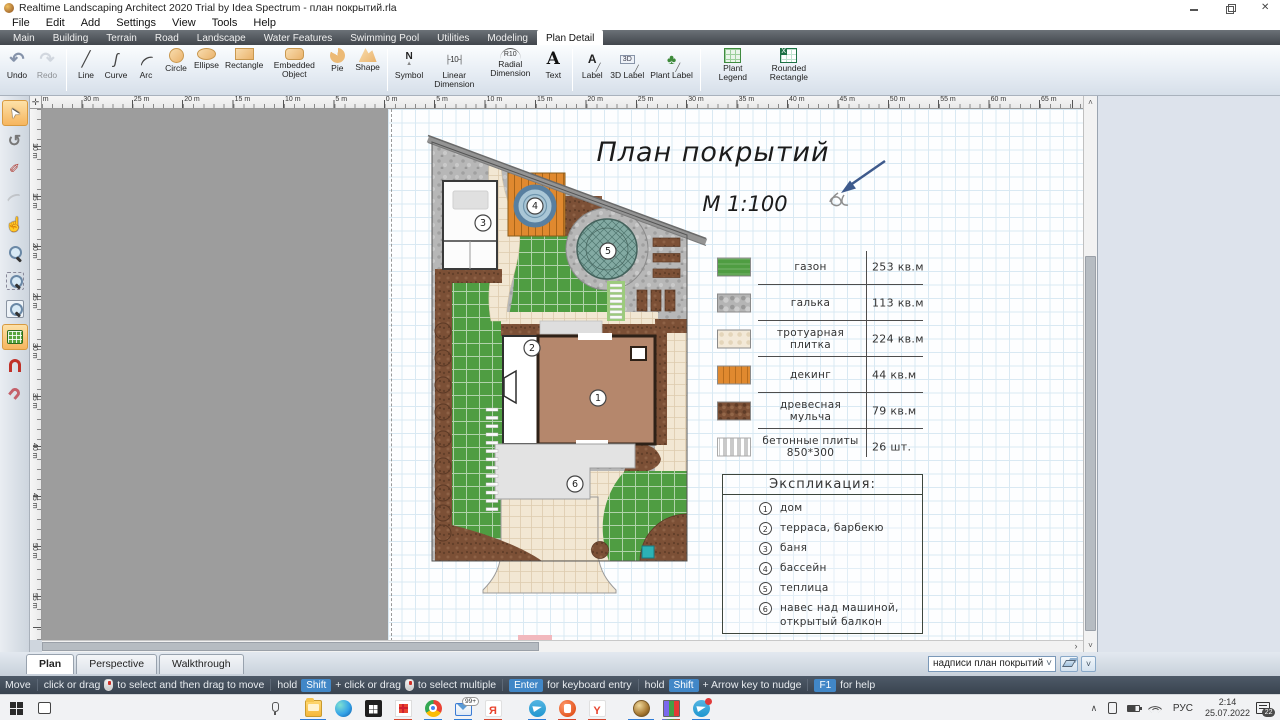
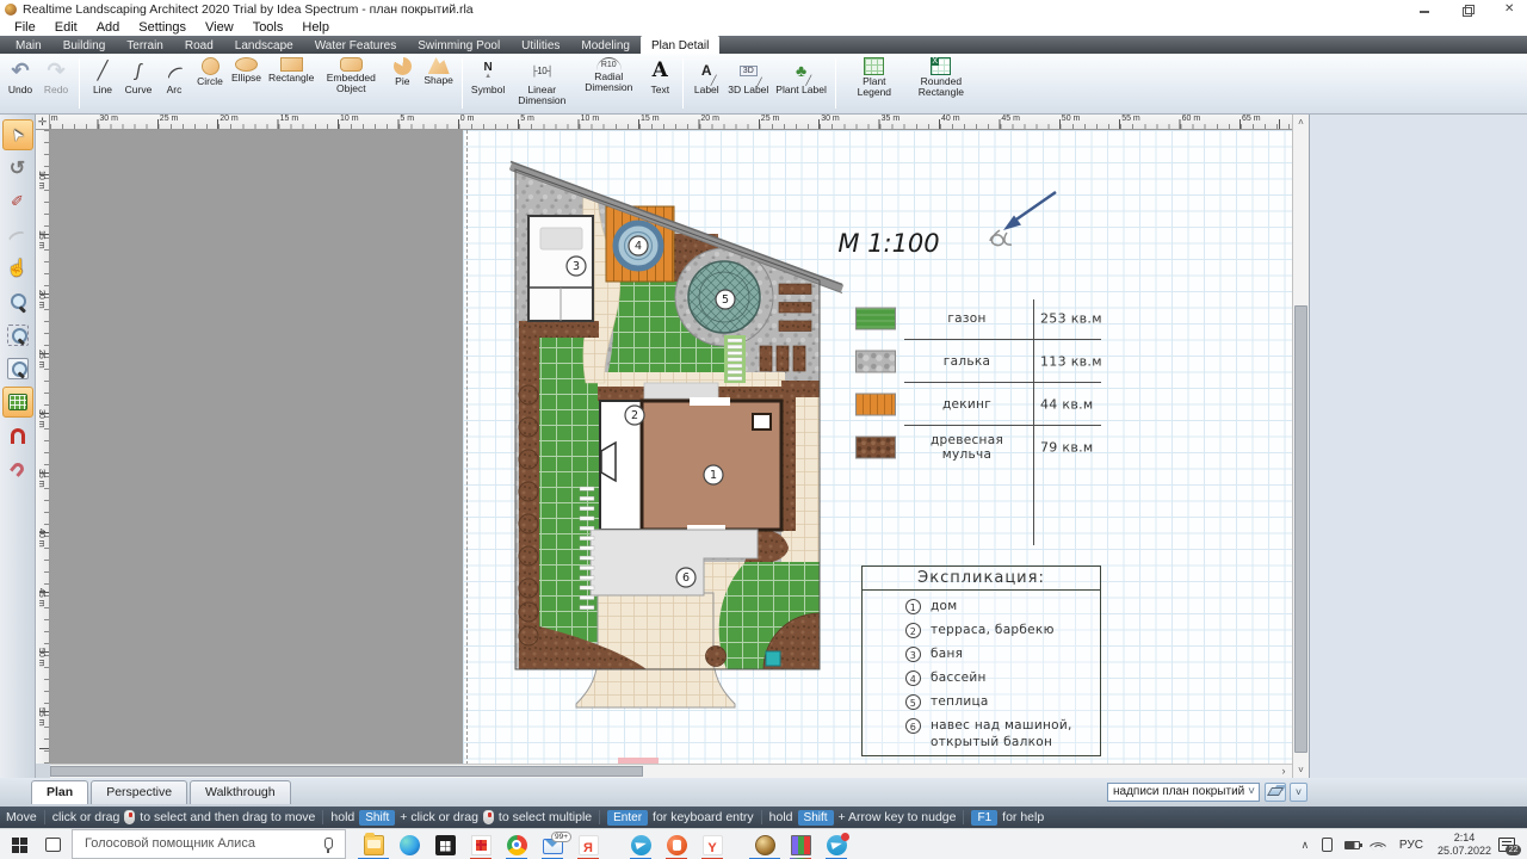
  Realtime Landscaping Architect 2020 Trial by Idea Spectrum - план покрытий.rla
  File
  Edit
  Add
  Settings
  View
  Tools
  Help
  Main
  Building
  Terrain
  Road
  Landscape
  Water Features
  Swimming Pool
  Utilities
  Modeling
  Plan Detail
  Undo
  Redo
  Line
  Curve
  Arc
  Circle
  Ellipse
  Rectangle
  Embedded Object
  Pie
  Shape
  Symbol
  Linear Dimension
  Radial Dimension
  Text
  Label
  3D Label
  Plant Label
  Plant Legend
  Rounded Rectangle
  ✛
  1
  2
  3
  4
  5
  6
- План покрытий
  М 1:100
  газон
  253 кв.м
  галька
  113 кв.м
- тротуарная плитка
- 224 кв.м
  декинг
  44 кв.м
  древесная мульча
  79 кв.м
- бетонные плиты 850*300
- 26 шт.
  Экспликация:
  1
  дом
  2
  терраса, барбекю
  3
  баня
  4
  бассейн
  5
  теплица
  6
  навес над машиной, открытый балкон
  ˄
  ˅
  ›
  Plan
  Perspective
  Walkthrough
  надписи план покрытий
  ˅
  Move
  click or drag
  to select and then drag to move
  hold
  Shift
  + click or drag
  to select multiple
  Enter
  for keyboard entry
  hold
  Shift
  + Arrow key to nudge
  F1
  for help
+ Голосовой помощник Алиса
  ∧
  РУС
  2:14
  25.07.2022
